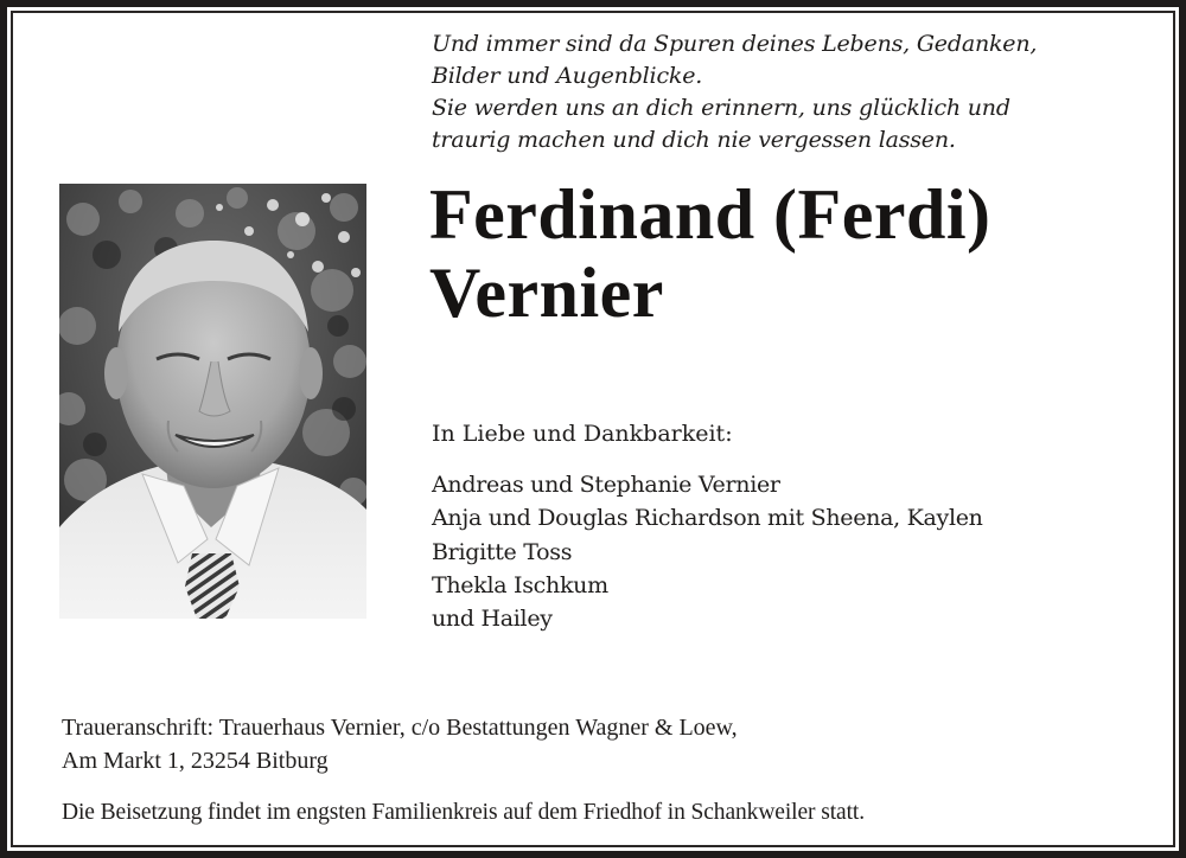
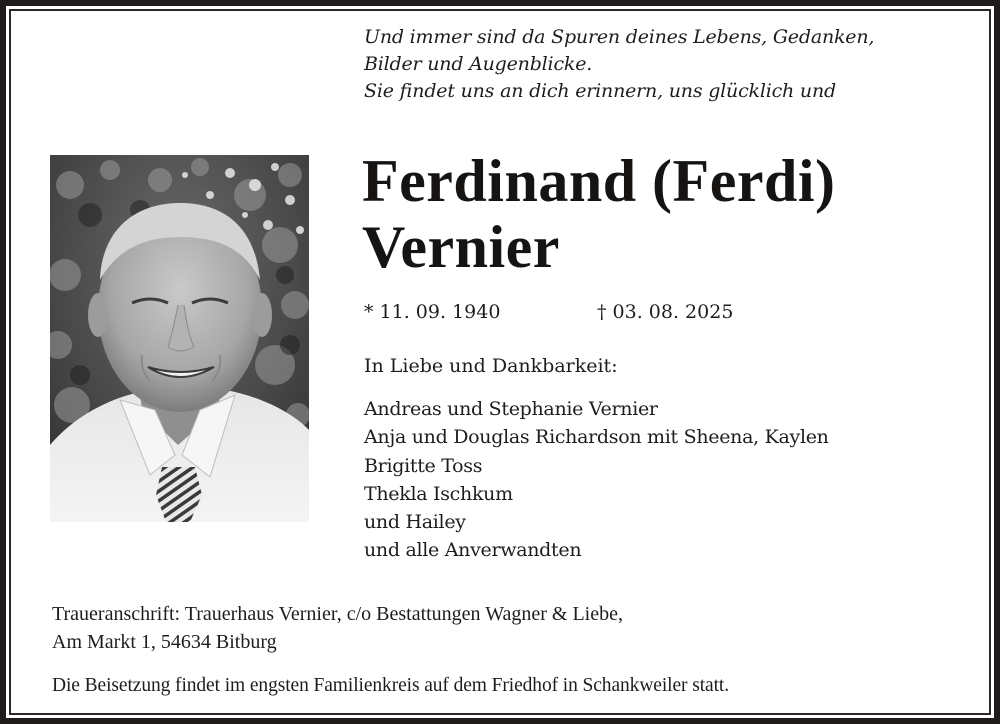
  Und immer sind da Spuren deines Lebens, Gedanken,
  Bilder und Augenblicke.
- Sie werden uns an dich erinnern, uns glücklich und
+ Sie findet uns an dich erinnern, uns glücklich und
- traurig machen und dich nie vergessen lassen.
  Ferdinand (Ferdi)
  Vernier
+ * 11. 09. 1940
+ † 03. 08. 2025
  In Liebe und Dankbarkeit:
  Andreas und Stephanie Vernier
  Anja und Douglas Richardson mit Sheena, Kaylen
  Brigitte Toss
  Thekla Ischkum
  und Hailey
+ und alle Anverwandten
- Traueranschrift: Trauerhaus Vernier, c/o Bestattungen Wagner & Loew,
+ Traueranschrift: Trauerhaus Vernier, c/o Bestattungen Wagner & Liebe,
- Am Markt 1, 23254 Bitburg
+ Am Markt 1, 54634 Bitburg
  Die Beisetzung findet im engsten Familienkreis auf dem Friedhof in Schankweiler statt.
